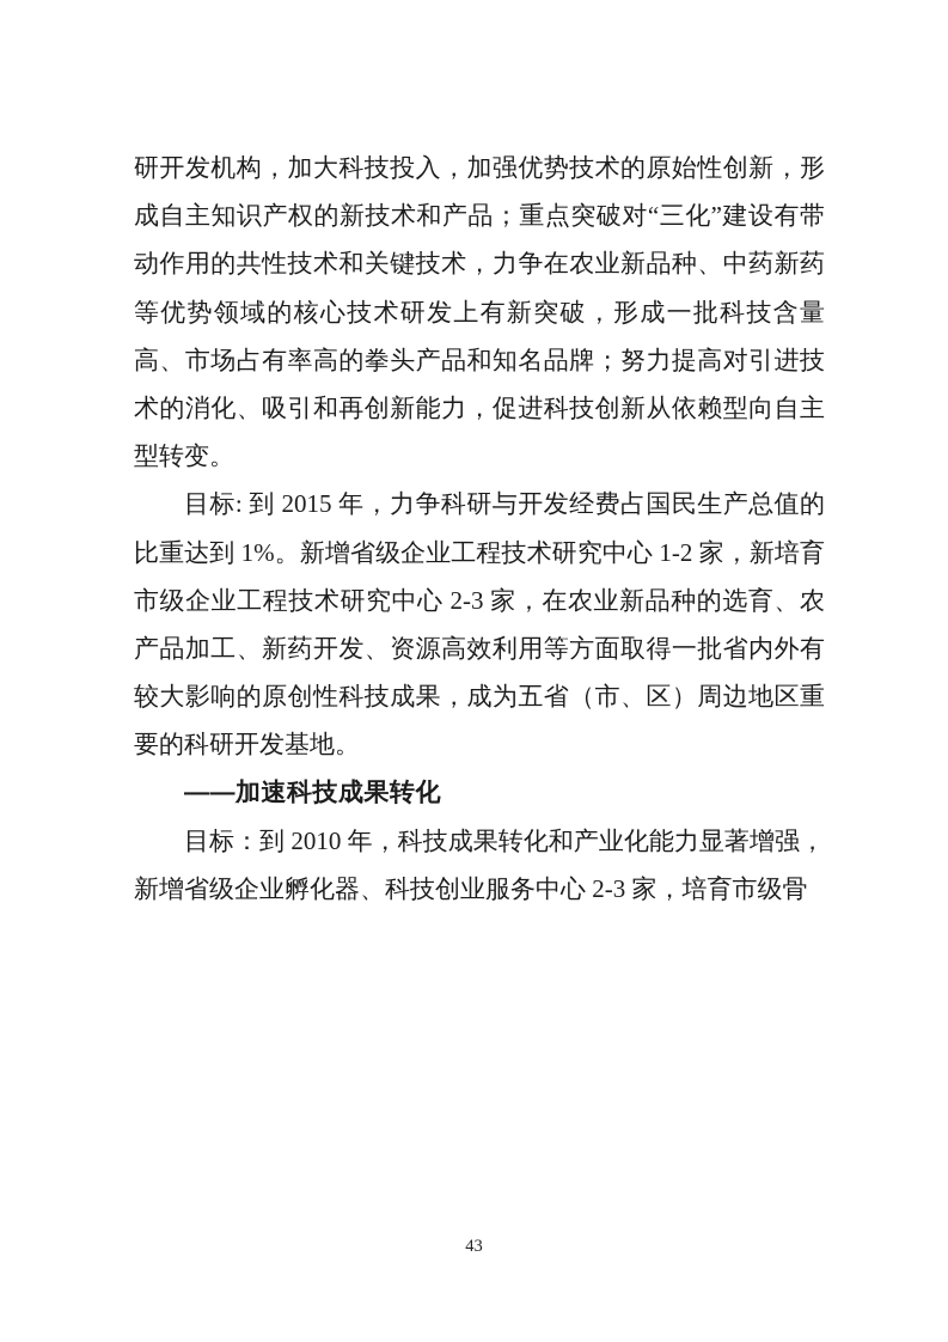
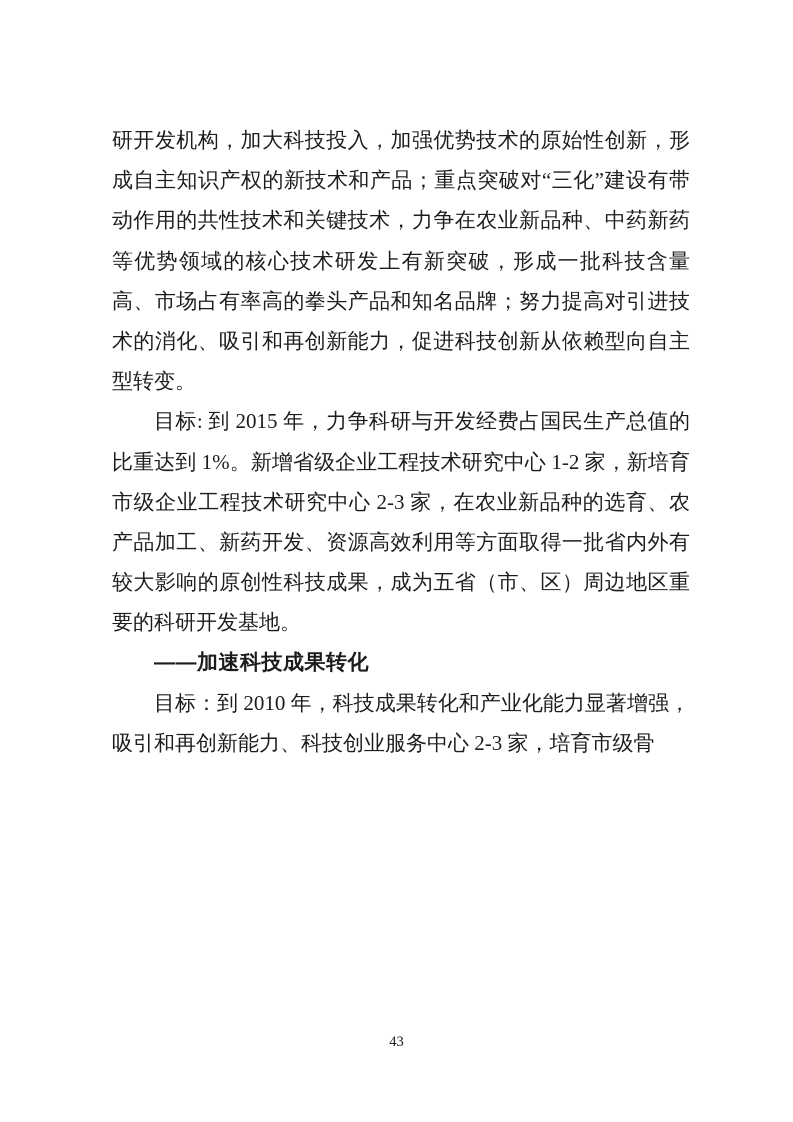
  研开发机构，加大科技投入，加强优势技术的原始性创新，形成自主知识产权的新技术和产品；重点突破对“三化”建设有带动作用的共性技术和关键技术，力争在农业新品种、中药新药等优势领域的核心技术研发上有新突破，形成一批科技含量高、市场占有率高的拳头产品和知名品牌；努力提高对引进技术的消化、吸引和再创新能力，促进科技创新从依赖型向自主型转变。
  目标: 到 2015 年，力争科研与开发经费占国民生产总值的比重达到 1%。新增省级企业工程技术研究中心 1-2 家，新培育市级企业工程技术研究中心 2-3 家，在农业新品种的选育、农产品加工、新药开发、资源高效利用等方面取得一批省内外有较大影响的原创性科技成果，成为五省（市、区）周边地区重要的科研开发基地。
  ——加速科技成果转化
- 目标：到 2010 年，科技成果转化和产业化能力显著增强，新增省级企业孵化器、科技创业服务中心 2-3 家，培育市级骨
+ 目标：到 2010 年，科技成果转化和产业化能力显著增强，吸引和再创新能力、科技创业服务中心 2-3 家，培育市级骨
  43
